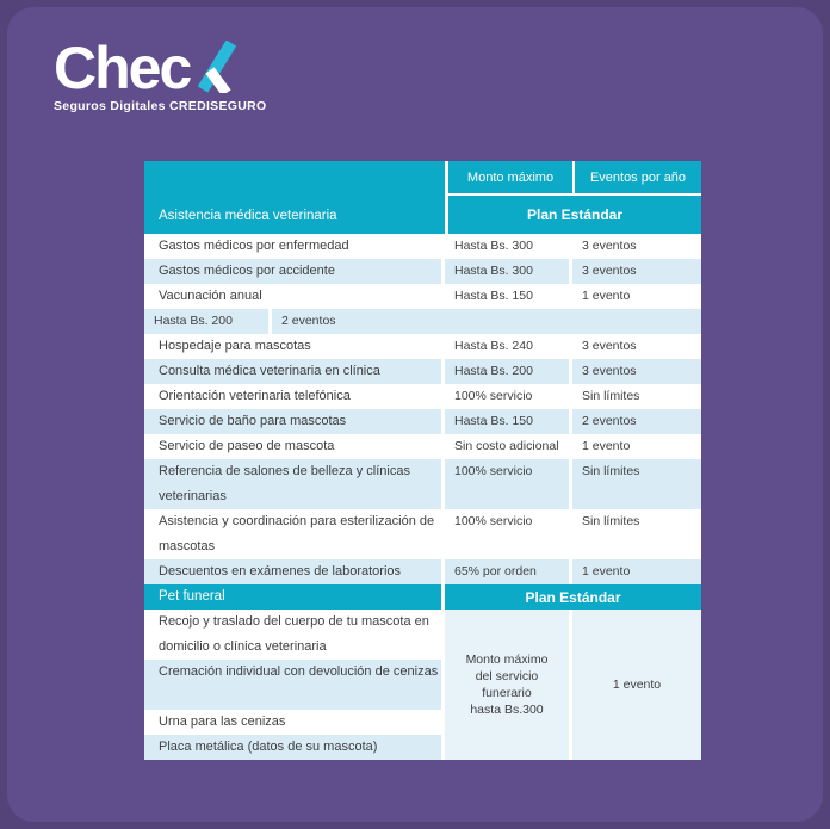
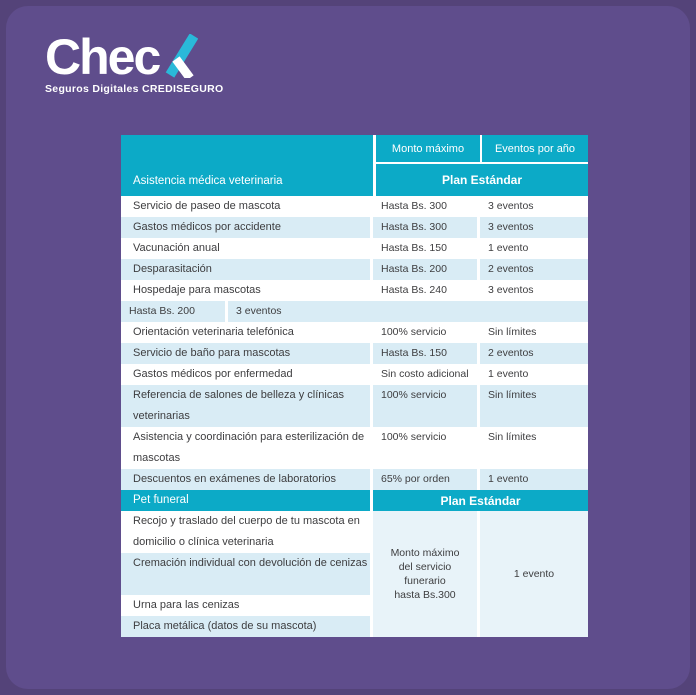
  Chec
  Seguros Digitales CREDISEGURO
  Asistencia médica veterinaria
  Monto máximo
  Eventos por año
  Plan Estándar
- Gastos médicos por enfermedad
+ Servicio de paseo de mascota
  Hasta Bs. 300
  3 eventos
  Gastos médicos por accidente
  Hasta Bs. 300
  3 eventos
  Vacunación anual
  Hasta Bs. 150
  1 evento
+ Desparasitación
  Hasta Bs. 200
  2 eventos
  Hospedaje para mascotas
  Hasta Bs. 240
  3 eventos
- Consulta médica veterinaria en clínica
  Hasta Bs. 200
  3 eventos
  Orientación veterinaria telefónica
  100% servicio
  Sin límites
  Servicio de baño para mascotas
  Hasta Bs. 150
  2 eventos
- Servicio de paseo de mascota
+ Gastos médicos por enfermedad
  Sin costo adicional
  1 evento
  Referencia de salones de belleza y clínicas veterinarias
  100% servicio
  Sin límites
  Asistencia y coordinación para esterilización de mascotas
  100% servicio
  Sin límites
  Descuentos en exámenes de laboratorios
  65% por orden
  1 evento
  Pet funeral
  Plan Estándar
  Recojo y traslado del cuerpo de tu mascota en domicilio o clínica veterinaria
  Cremación individual con devolución de cenizas
  Urna para las cenizas
  Placa metálica (datos de su mascota)
  Monto máximo
  del servicio
  funerario
  hasta Bs.300
  1 evento
